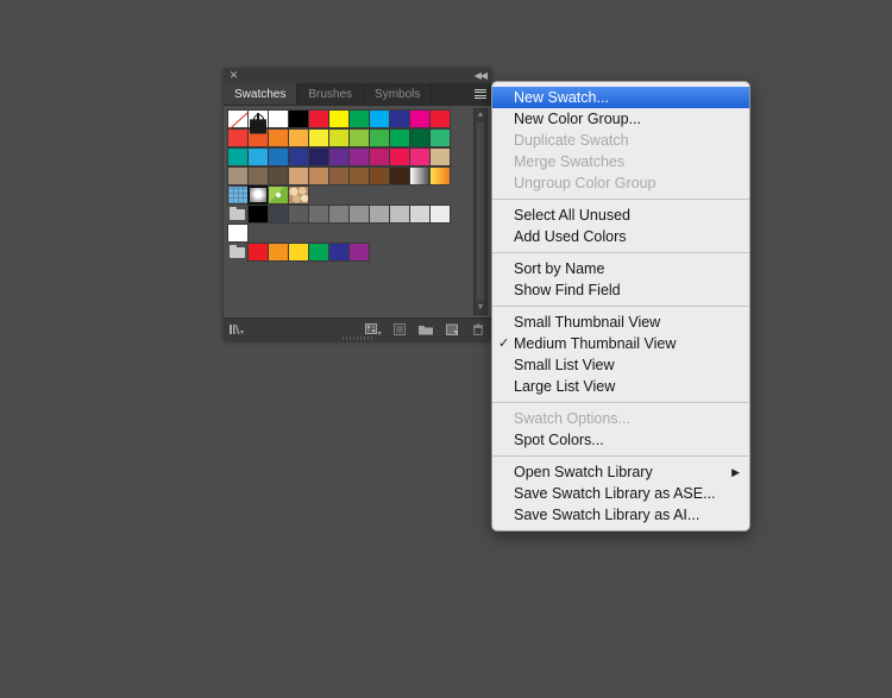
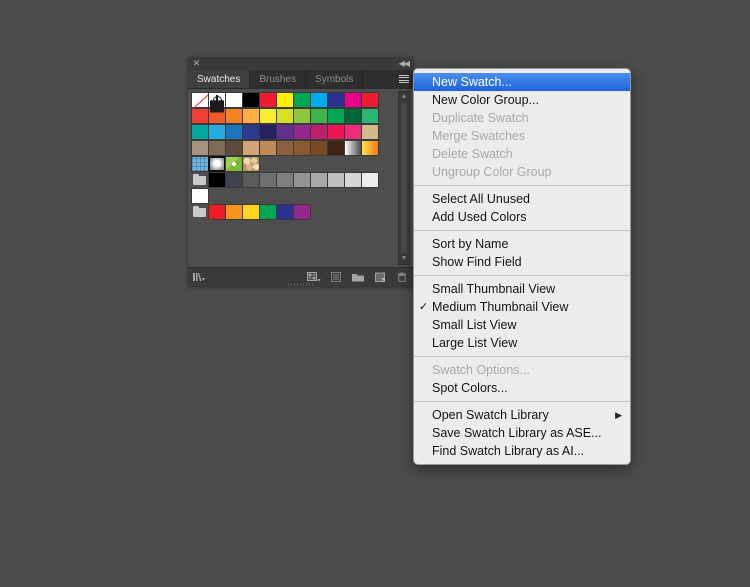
  ✕
  ◀◀
  Swatches
  Brushes
  Symbols
  New Swatch...
  New Color Group...
  Duplicate Swatch
  Merge Swatches
+ Delete Swatch
  Ungroup Color Group
  Select All Unused
  Add Used Colors
  Sort by Name
  Show Find Field
  Small Thumbnail View
  ✓
  Medium Thumbnail View
  Small List View
  Large List View
  Swatch Options...
  Spot Colors...
  Open Swatch Library
  ▶
  Save Swatch Library as ASE...
- Save Swatch Library as AI...
+ Find Swatch Library as AI...
